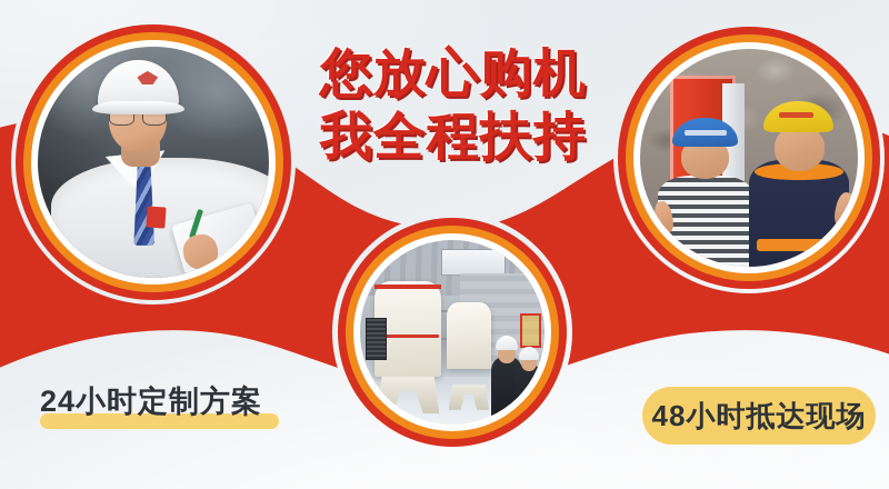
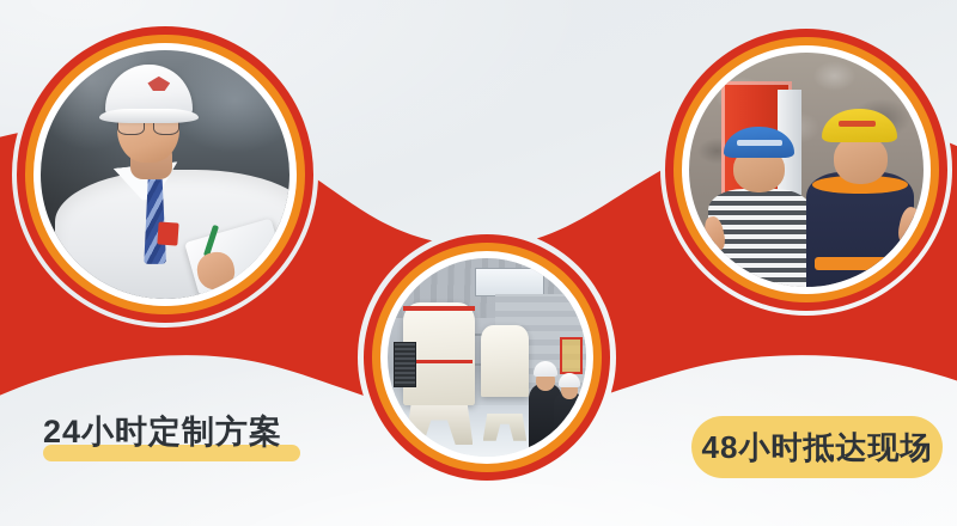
- 您放心购机
- 我全程扶持
  24小时定制方案
  48小时抵达现场
